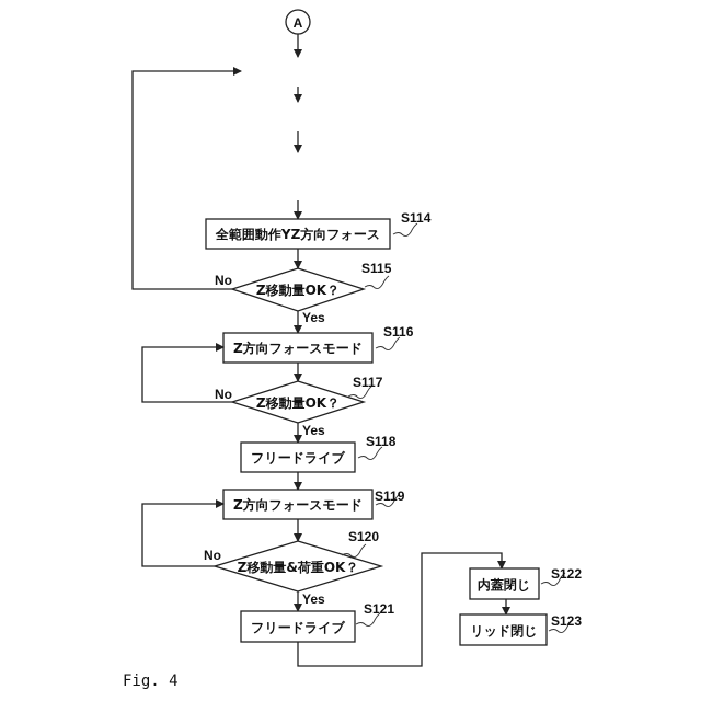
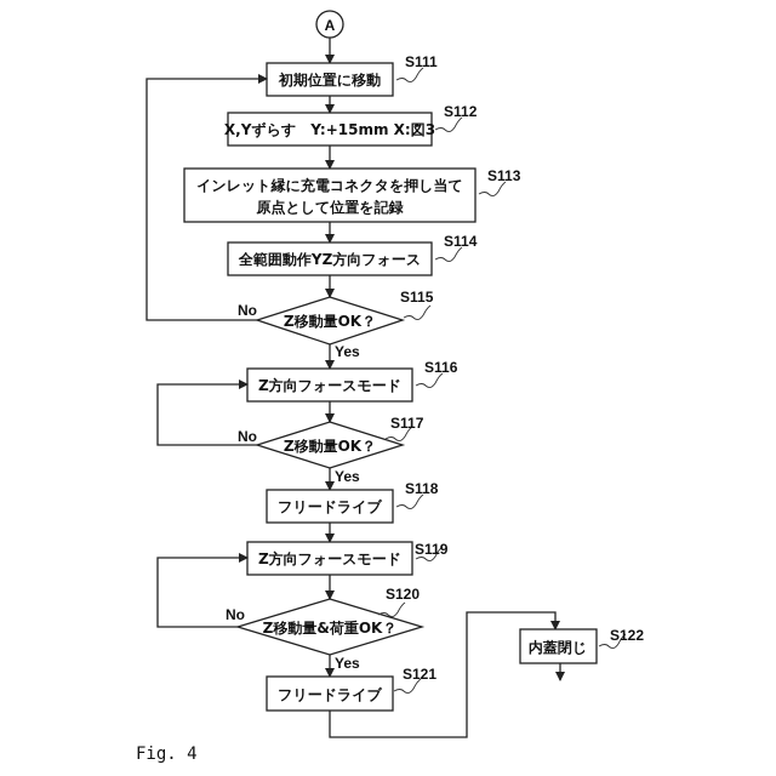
  A
+ 初期位置に移動
+ S111
+ X,Yずらす Y:+15mm X:図3
+ S112
+ インレット縁に充電コネクタを押し当て
+ 原点として位置を記録
+ S113
  全範囲動作YZ方向フォース
  S114
  Z移動量OK？
  S115
  No
  Yes
  Z方向フォースモード
  S116
  Z移動量OK？
  S117
  No
  Yes
  フリードライブ
  S118
  Z方向フォースモード
  S119
  Z移動量&荷重OK？
  S120
  No
  Yes
  フリードライブ
  S121
  内蓋閉じ
  S122
- リッド閉じ
- S123
  Fig. 4
